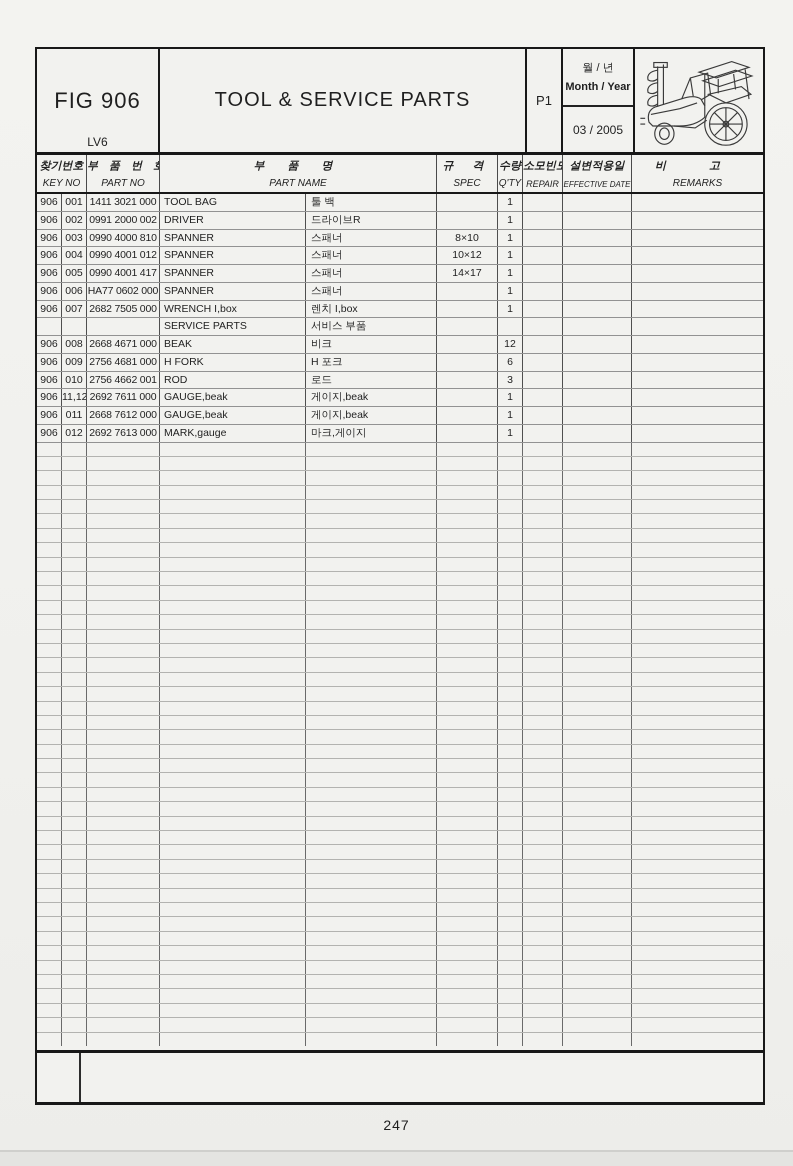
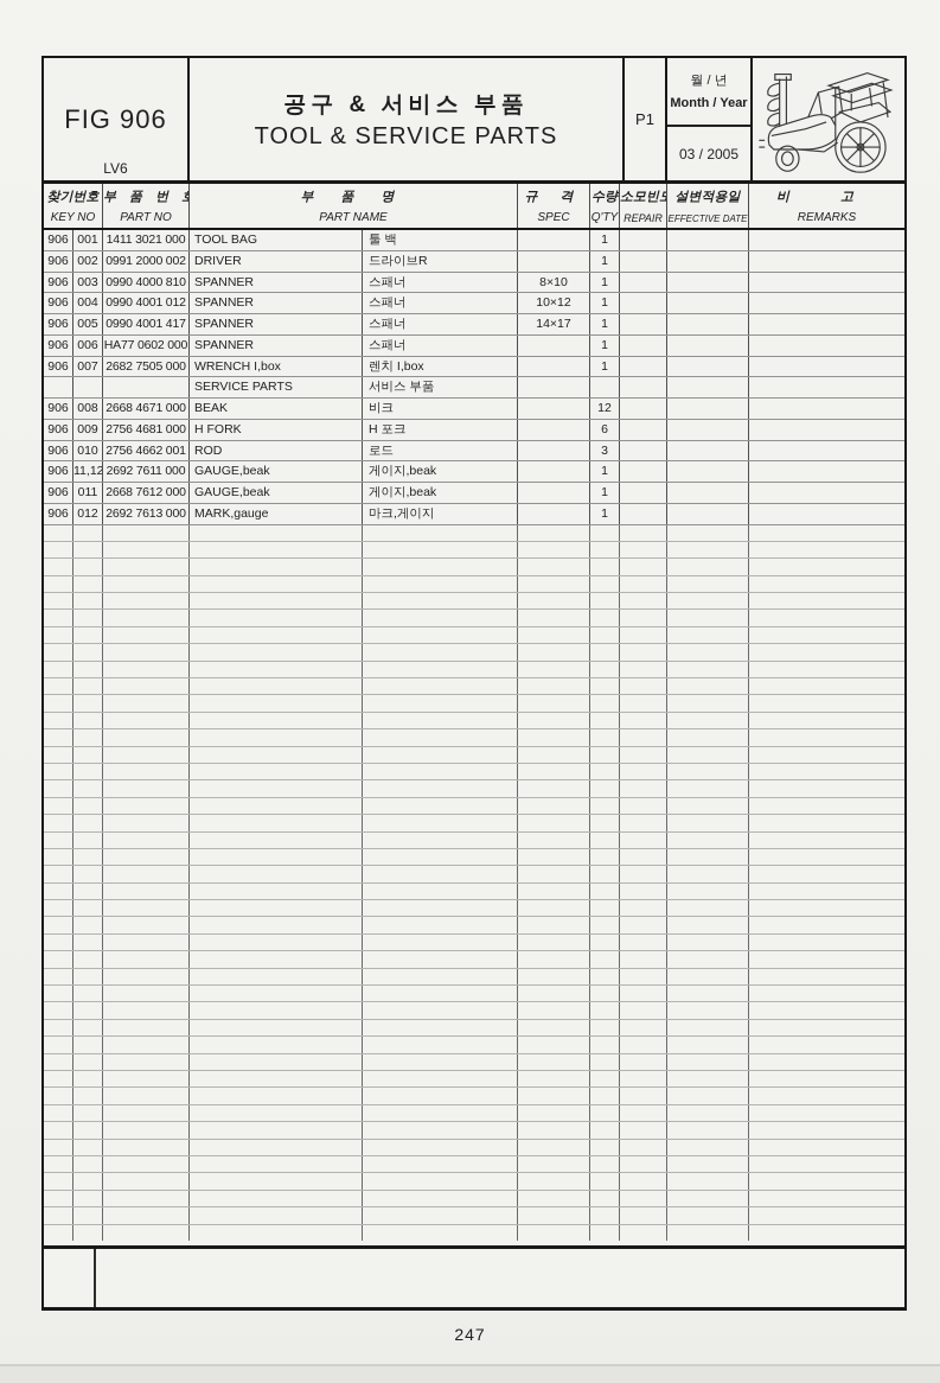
  FIG 906
  LV6
+ 공구 & 서비스 부품
  TOOL & SERVICE PARTS
  P1
  월 / 년
  Month / Year
  03 / 2005
  찾기번호
  KEY NO
  부 품 번
  PART NO
  부 품 명
  PART NAME
  규 격
  SPEC
  수량
  Q'TY
  소모빈도
  REPAIR
  설변적용일
  EFFECTIVE DATE
  비 고
  REMARKS
  906
  001
  1411 3021 000
  TOOL BAG
  툴 백
  1
  906
  002
  0991 2000 002
  DRIVER
  드라이브R
  1
  906
  003
  0990 4000 810
  SPANNER
  스패너
  8×10
  1
  906
  004
  0990 4001 012
  SPANNER
  스패너
  10×12
  1
  906
  005
  0990 4001 417
  SPANNER
  스패너
  14×17
  1
  906
  006
  HA77 0602 000
  SPANNER
  스패너
  1
  906
  007
  2682 7505 000
  WRENCH I,box
  렌치 I,box
  1
  SERVICE PARTS
  서비스 부품
  906
  008
  2668 4671 000
  BEAK
  비크
  12
  906
  009
  2756 4681 000
  H FORK
  H 포크
  6
  906
  010
  2756 4662 001
  ROD
  로드
  3
  906
  11,12
  2692 7611 000
  GAUGE,beak
  게이지,beak
  1
  906
  011
  2668 7612 000
  GAUGE,beak
  게이지,beak
  1
  906
  012
  2692 7613 000
  MARK,gauge
  마크,게이지
  1
  247
